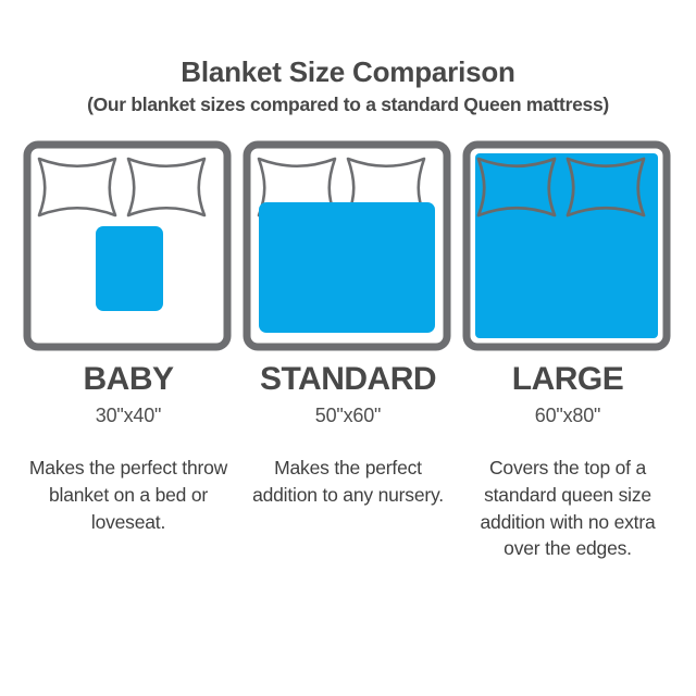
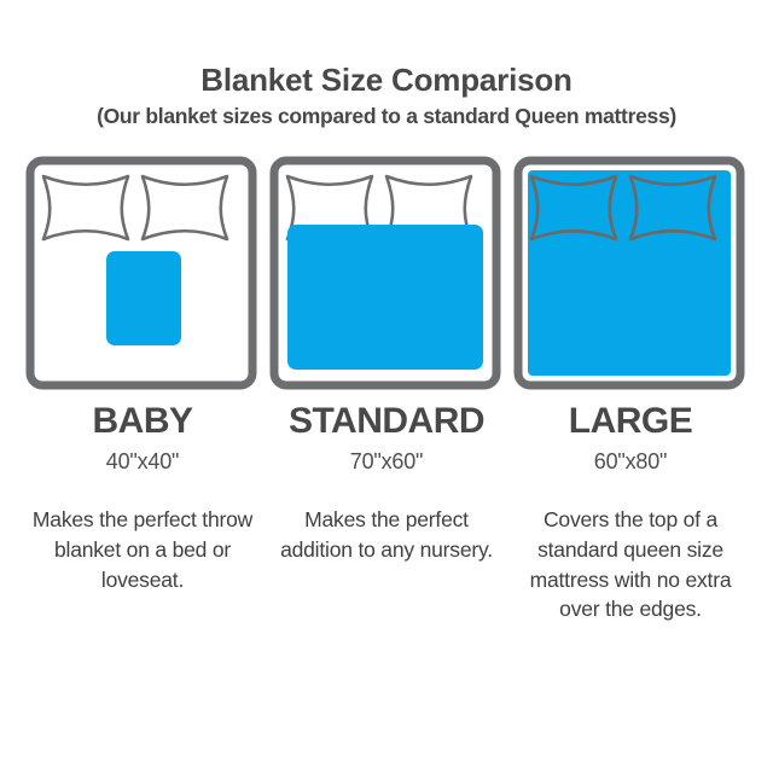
  Blanket Size Comparison
  (Our blanket sizes compared to a standard Queen mattress)
  BABY
- 30"x40"
+ 40"x40"
  Makes the perfect throw blanket on a bed or loveseat.
  STANDARD
- 50"x60"
+ 70"x60"
  Makes the perfect addition to any nursery.
  LARGE
  60"x80"
- Covers the top of a standard queen size addition with no extra over the edges.
+ Covers the top of a standard queen size mattress with no extra over the edges.
